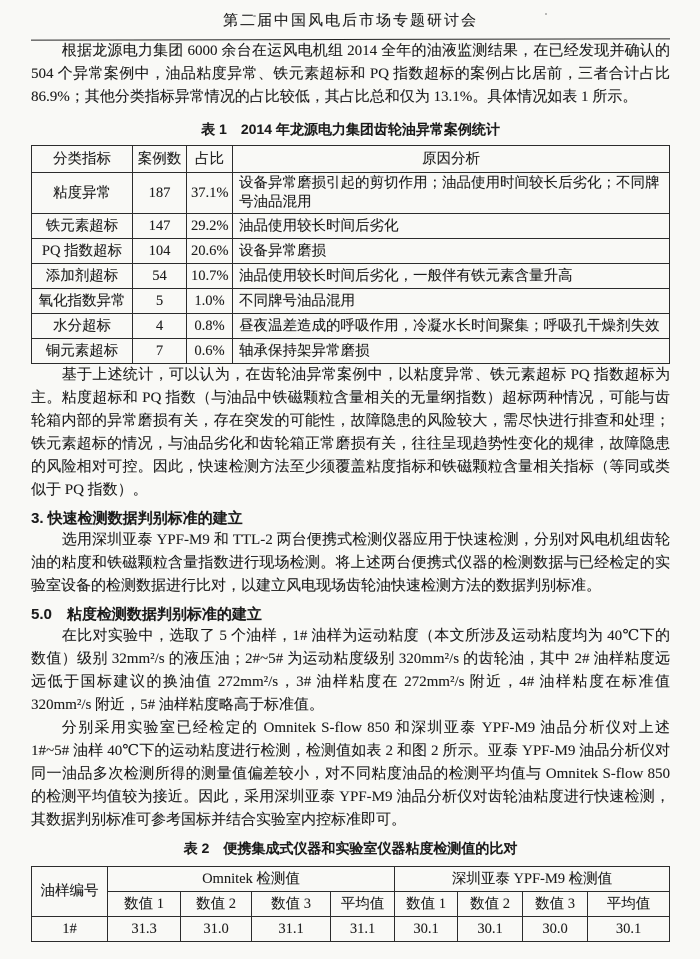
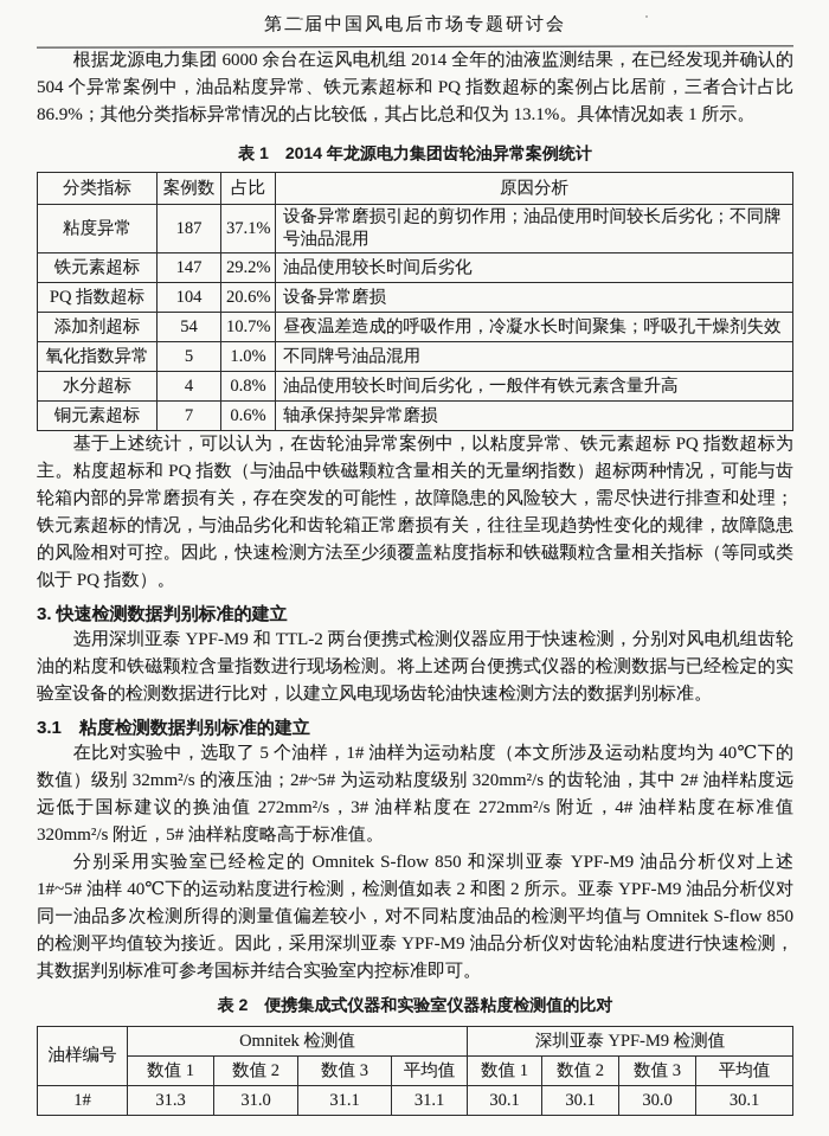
  第二届中国风电后市场专题研讨会
  根据龙源电力集团 6000 余台在运风电机组 2014 全年的油液监测结果，在已经发现并确认的 504 个异常案例中，油品粘度异常、铁元素超标和 PQ 指数超标的案例占比居前，三者合计占比 86.9%；其他分类指标异常情况的占比较低，其占比总和仅为 13.1%。具体情况如表 1 所示。
  表 1 2014 年龙源电力集团齿轮油异常案例统计
  分类指标	案例数	占比	原因分析
  粘度异常	187	37.1%	设备异常磨损引起的剪切作用；油品使用时间较长后劣化；不同牌号油品混用
  铁元素超标	147	29.2%	油品使用较长时间后劣化
  PQ 指数超标	104	20.6%	设备异常磨损
- 添加剂超标	54	10.7%	油品使用较长时间后劣化，一般伴有铁元素含量升高
+ 添加剂超标	54	10.7%	昼夜温差造成的呼吸作用，冷凝水长时间聚集；呼吸孔干燥剂失效
  氧化指数异常	5	1.0%	不同牌号油品混用
- 水分超标	4	0.8%	昼夜温差造成的呼吸作用，冷凝水长时间聚集；呼吸孔干燥剂失效
+ 水分超标	4	0.8%	油品使用较长时间后劣化，一般伴有铁元素含量升高
  铜元素超标	7	0.6%	轴承保持架异常磨损
  基于上述统计，可以认为，在齿轮油异常案例中，以粘度异常、铁元素超标 PQ 指数超标为主。粘度超标和 PQ 指数（与油品中铁磁颗粒含量相关的无量纲指数）超标两种情况，可能与齿轮箱内部的异常磨损有关，存在突发的可能性，故障隐患的风险较大，需尽快进行排查和处理；铁元素超标的情况，与油品劣化和齿轮箱正常磨损有关，往往呈现趋势性变化的规律，故障隐患的风险相对可控。因此，快速检测方法至少须覆盖粘度指标和铁磁颗粒含量相关指标（等同或类似于 PQ 指数）。
  3. 快速检测数据判别标准的建立
  选用深圳亚泰 YPF-M9 和 TTL-2 两台便携式检测仪器应用于快速检测，分别对风电机组齿轮油的粘度和铁磁颗粒含量指数进行现场检测。将上述两台便携式仪器的检测数据与已经检定的实验室设备的检测数据进行比对，以建立风电现场齿轮油快速检测方法的数据判别标准。
- 5.0 粘度检测数据判别标准的建立
+ 3.1 粘度检测数据判别标准的建立
  在比对实验中，选取了 5 个油样，1# 油样为运动粘度（本文所涉及运动粘度均为 40℃下的数值）级别 32mm²/s 的液压油；2#~5# 为运动粘度级别 320mm²/s 的齿轮油，其中 2# 油样粘度远远低于国标建议的换油值 272mm²/s，3# 油样粘度在 272mm²/s 附近，4# 油样粘度在标准值 320mm²/s 附近，5# 油样粘度略高于标准值。
  分别采用实验室已经检定的 Omnitek S-flow 850 和深圳亚泰 YPF-M9 油品分析仪对上述 1#~5# 油样 40℃下的运动粘度进行检测，检测值如表 2 和图 2 所示。亚泰 YPF-M9 油品分析仪对同一油品多次检测所得的测量值偏差较小，对不同粘度油品的检测平均值与 Omnitek S-flow 850 的检测平均值较为接近。因此，采用深圳亚泰 YPF-M9 油品分析仪对齿轮油粘度进行快速检测，其数据判别标准可参考国标并结合实验室内控标准即可。
  表 2 便携集成式仪器和实验室仪器粘度检测值的比对
  油样编号	Omnitek 检测值	深圳亚泰 YPF-M9 检测值
  数值 1	数值 2	数值 3	平均值	数值 1	数值 2	数值 3	平均值
  1#	31.3	31.0	31.1	31.1	30.1	30.1	30.0	30.1
